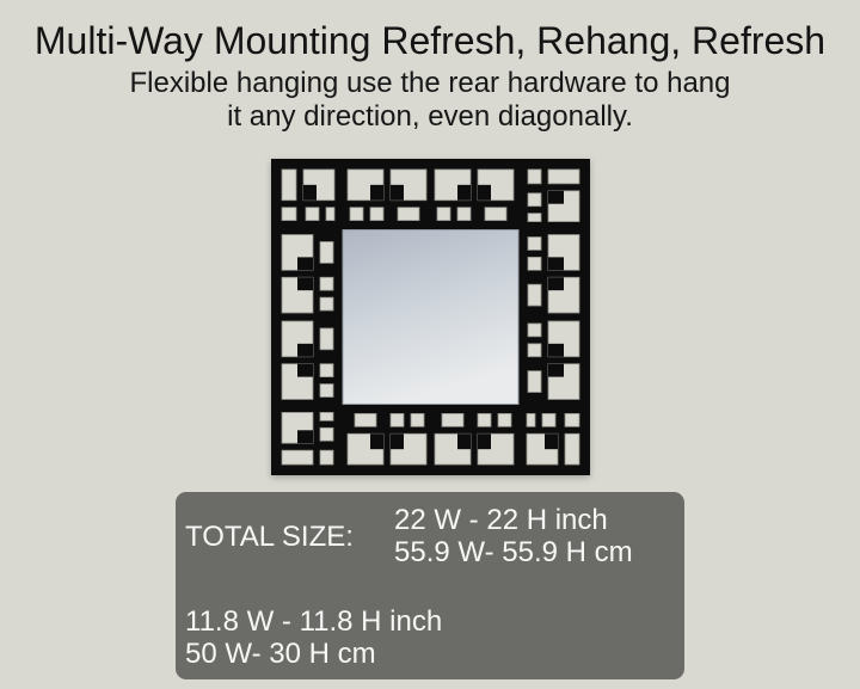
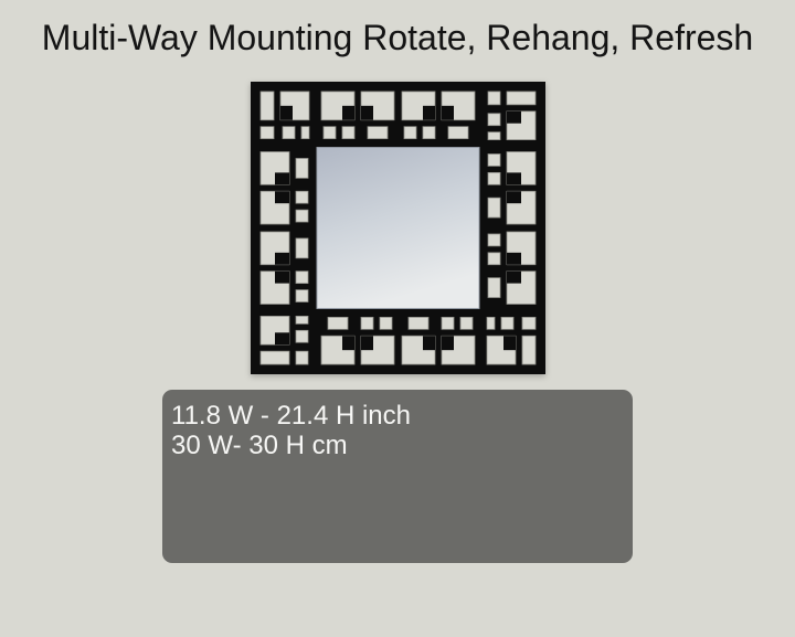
- Multi-Way Mounting Refresh, Rehang, Refresh
+ Multi-Way Mounting Rotate, Rehang, Refresh
- Flexible hanging use the rear hardware to hang
- it any direction, even diagonally.
- TOTAL SIZE:
- 22 W - 22 H inch
- 55.9 W- 55.9 H cm
- 11.8 W - 11.8 H inch
+ 11.8 W - 21.4 H inch
- 50 W- 30 H cm
+ 30 W- 30 H cm
